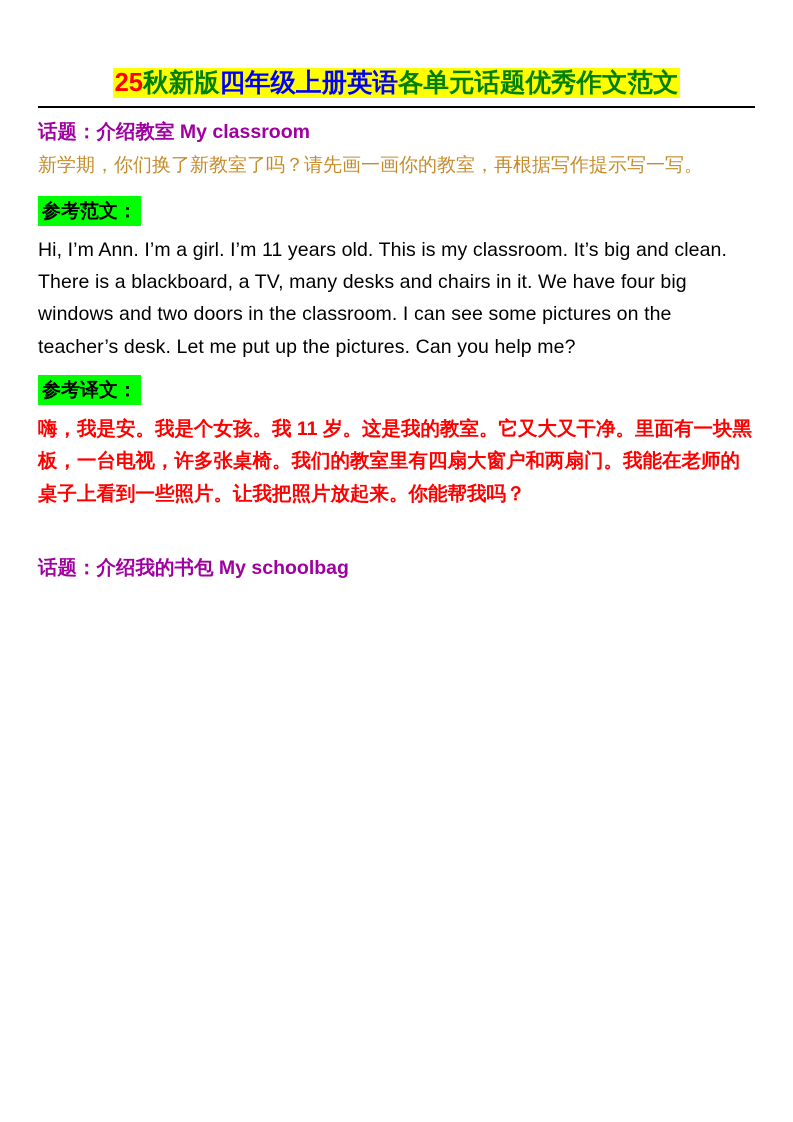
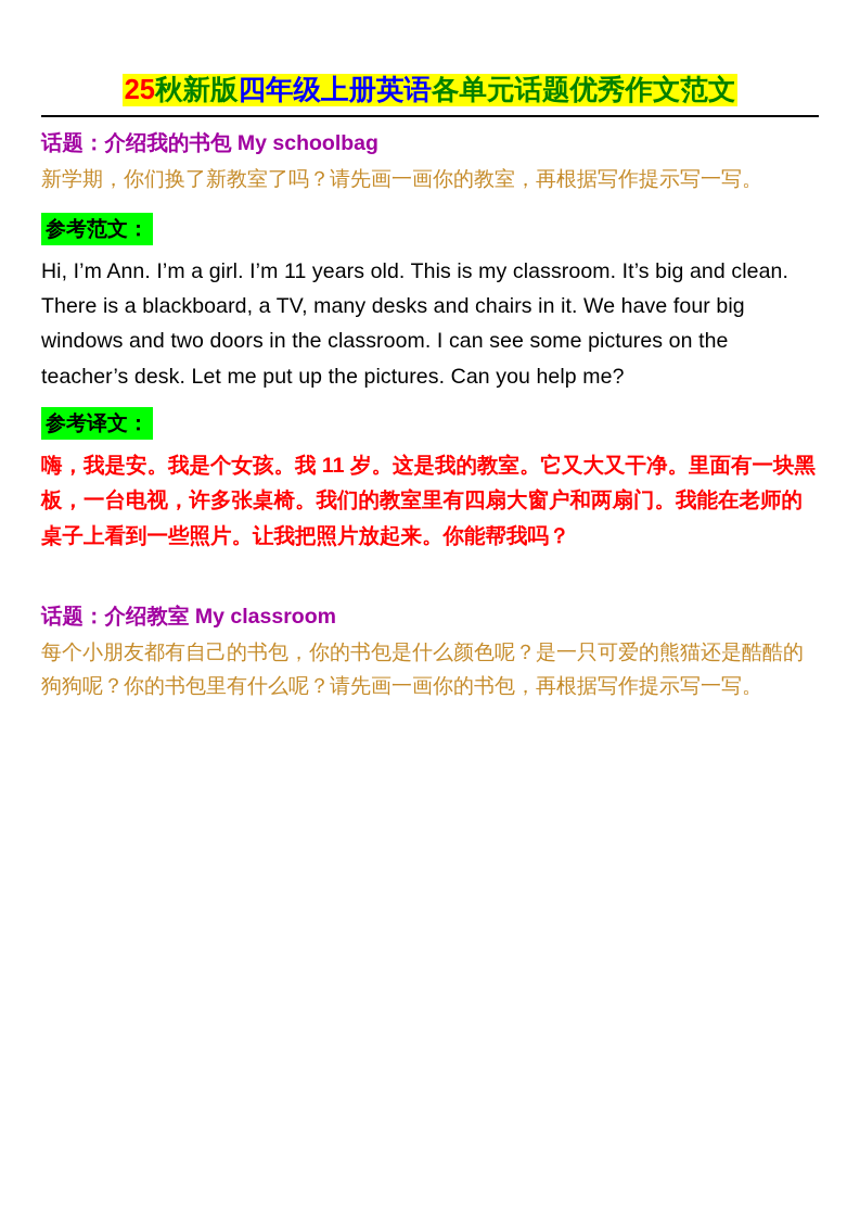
  25秋新版四年级上册英语各单元话题优秀作文范文
- 话题：介绍教室 My classroom
+ 话题：介绍我的书包 My schoolbag
  新学期，你们换了新教室了吗？请先画一画你的教室，再根据写作提示写一写。
  参考范文：
  Hi, I’m Ann. I’m a girl. I’m 11 years old. This is my classroom. It’s big and clean. There is a blackboard, a TV, many desks and chairs in it. We have four big windows and two doors in the classroom. I can see some pictures on the teacher’s desk. Let me put up the pictures. Can you help me?
  参考译文：
  嗨，我是安。我是个女孩。我 11 岁。这是我的教室。它又大又干净。里面有一块黑板，一台电视，许多张桌椅。我们的教室里有四扇大窗户和两扇门。我能在老师的桌子上看到一些照片。让我把照片放起来。你能帮我吗？
- 话题：介绍我的书包 My schoolbag
+ 话题：介绍教室 My classroom
+ 每个小朋友都有自己的书包，你的书包是什么颜色呢？是一只可爱的熊猫还是酷酷的狗狗呢？你的书包里有什么呢？请先画一画你的书包，再根据写作提示写一写。
